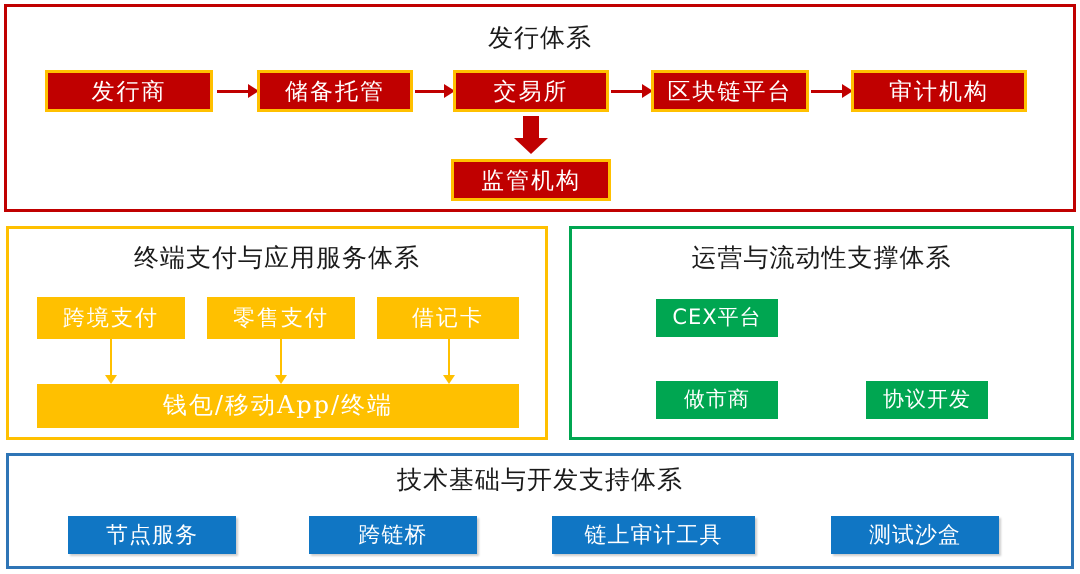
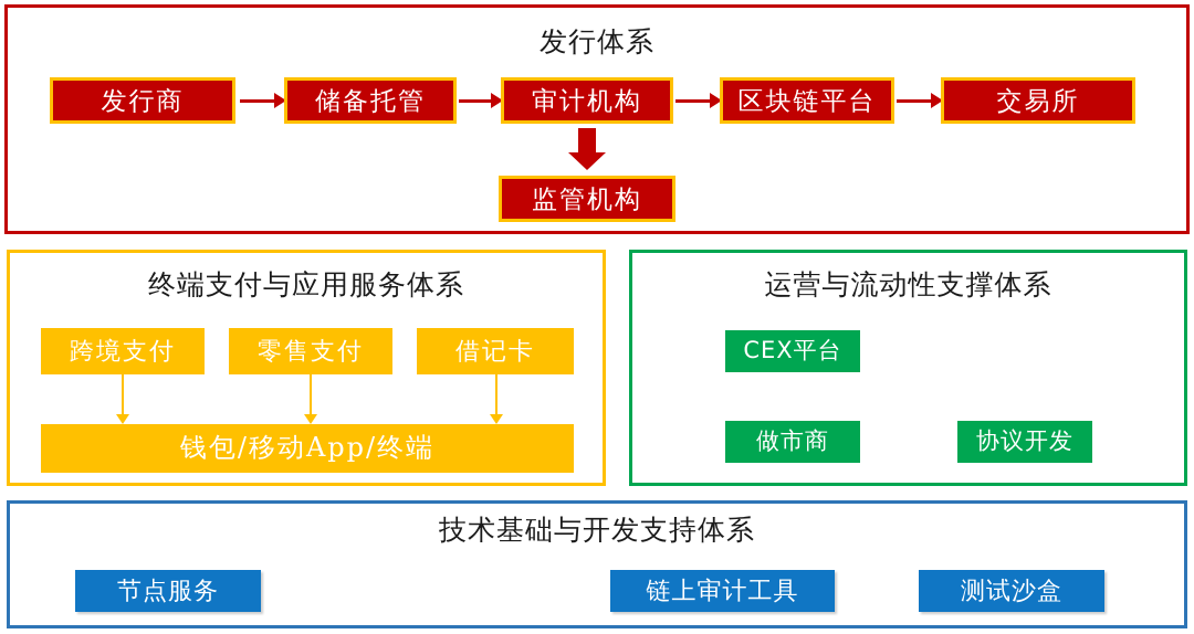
  发行体系
  发行商
  储备托管
- 交易所
+ 审计机构
  区块链平台
- 审计机构
+ 交易所
  监管机构
  终端支付与应用服务体系
  跨境支付
  零售支付
  借记卡
  钱包/移动App/终端
  运营与流动性支撑体系
  CEX平台
  做市商
  协议开发
  技术基础与开发支持体系
  节点服务
- 跨链桥
  链上审计工具
  测试沙盒
